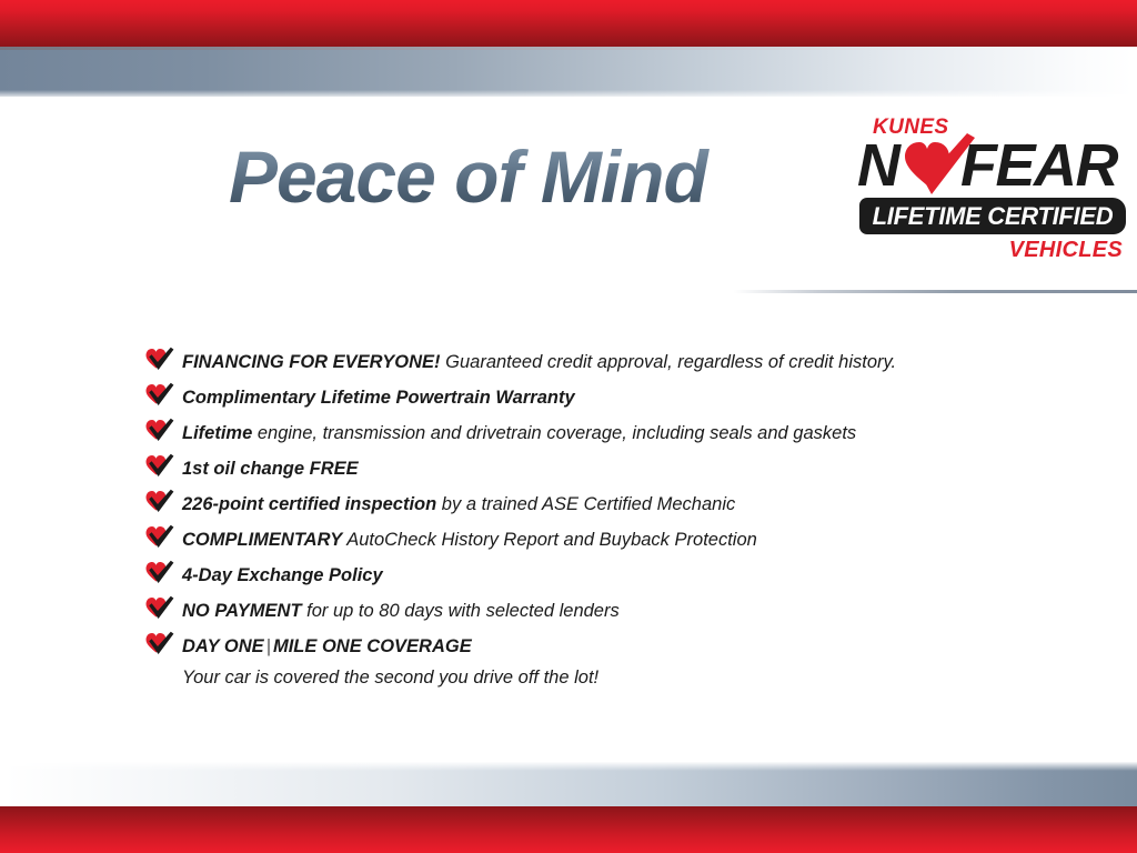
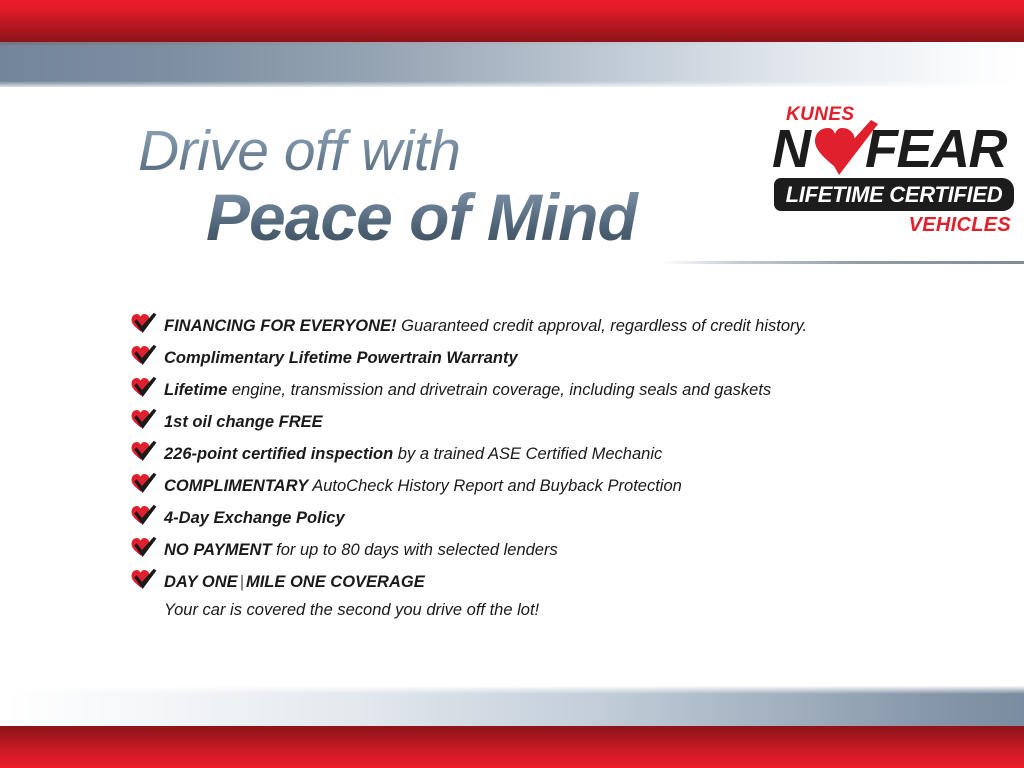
+ Drive off with
  Peace of Mind
  KUNES
  N
  FEAR
  LIFETIME CERTIFIED
  VEHICLES
  FINANCING FOR EVERYONE! Guaranteed credit approval, regardless of credit history.
  Complimentary Lifetime Powertrain Warranty
  Lifetime engine, transmission and drivetrain coverage, including seals and gaskets
  1st oil change FREE
  226-point certified inspection by a trained ASE Certified Mechanic
  COMPLIMENTARY AutoCheck History Report and Buyback Protection
  4-Day Exchange Policy
  NO PAYMENT for up to 80 days with selected lenders
  DAY ONE|MILE ONE COVERAGE
  Your car is covered the second you drive off the lot!
